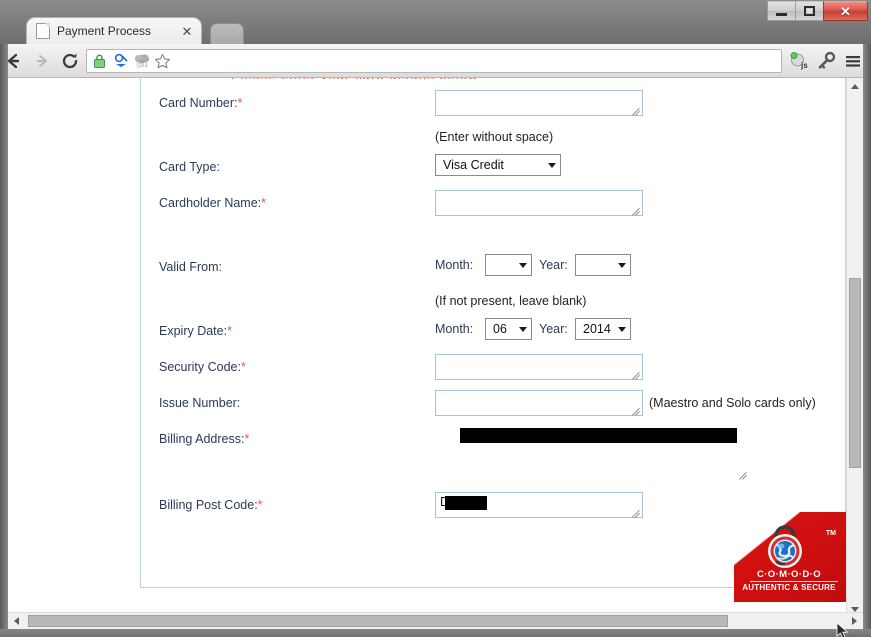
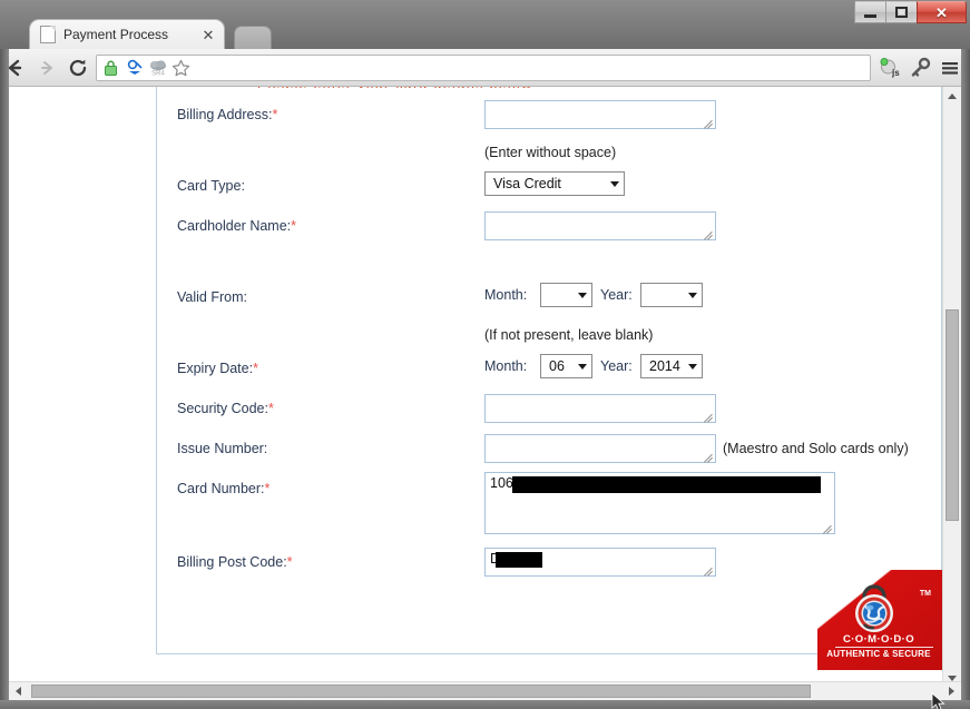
  Payment Process
  ✕
  ✕
  js
- Card Number:*
+ Billing Address:*
  (Enter without space)
  Card Type:
  Visa Credit
  Cardholder Name:*
  Valid From:
  Month:
  Year:
  (If not present, leave blank)
  Expiry Date:*
  Month:
  06
  Year:
  2014
  Security Code:*
  Issue Number:
  (Maestro and Solo cards only)
- Billing Address:*
+ Card Number:*
+ 106
  Billing Post Code:*
  C·O·M·O·D·O
  AUTHENTIC & SECURE
